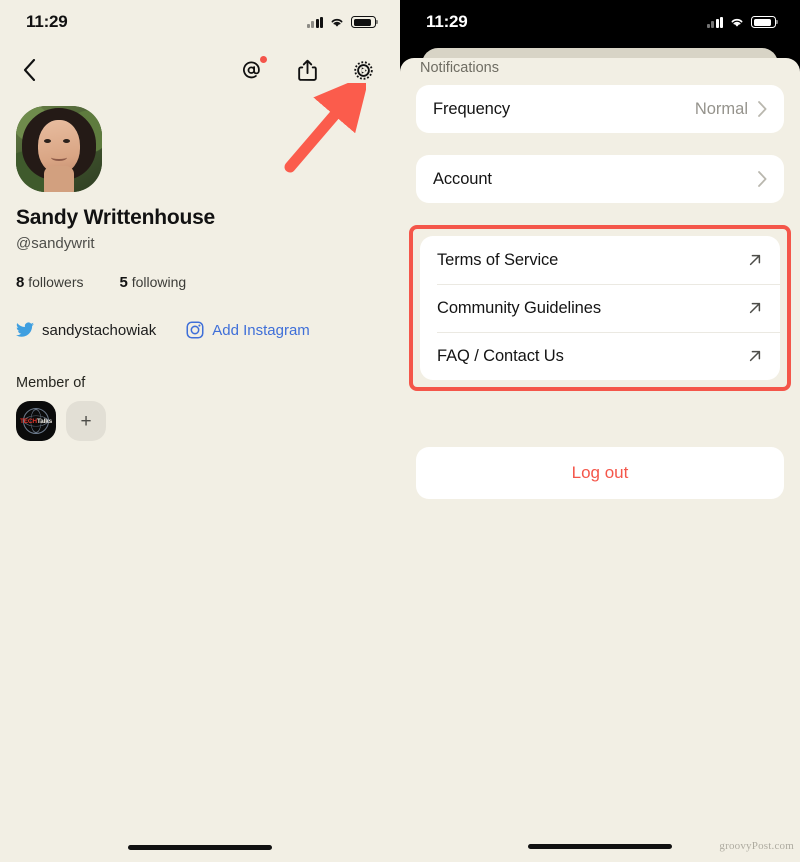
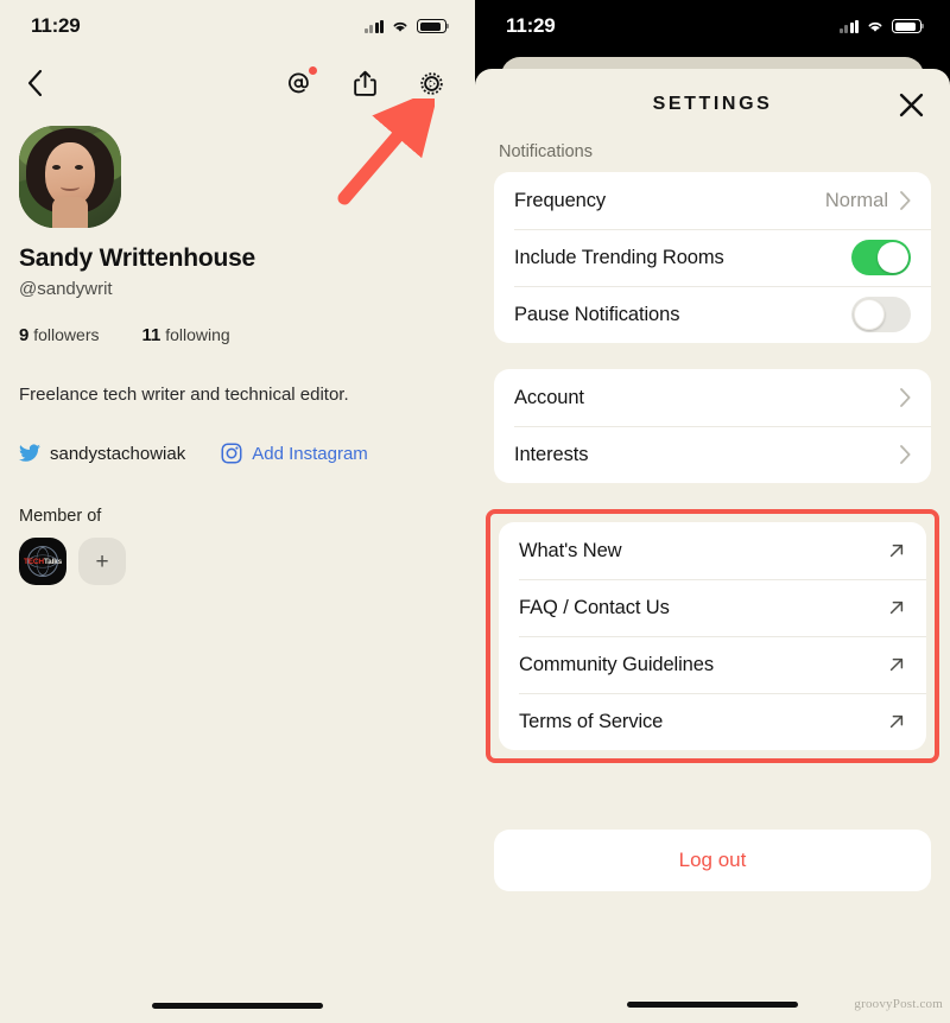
  11:29
  Sandy Writtenhouse
  @sandywrit
- 8 followers
+ 9 followers
- 5 following
+ 11 following
+ Freelance tech writer and technical editor.
  sandystachowiak
  Add Instagram
  Member of
  +
  11:29
+ SETTINGS
  Notifications
  Frequency
  Normal
+ Include Trending Rooms
+ Pause Notifications
  Account
+ Interests
+ What's New
- Terms of Service
+ FAQ / Contact Us
  Community Guidelines
- FAQ / Contact Us
+ Terms of Service
  Log out
  groovyPost.com
